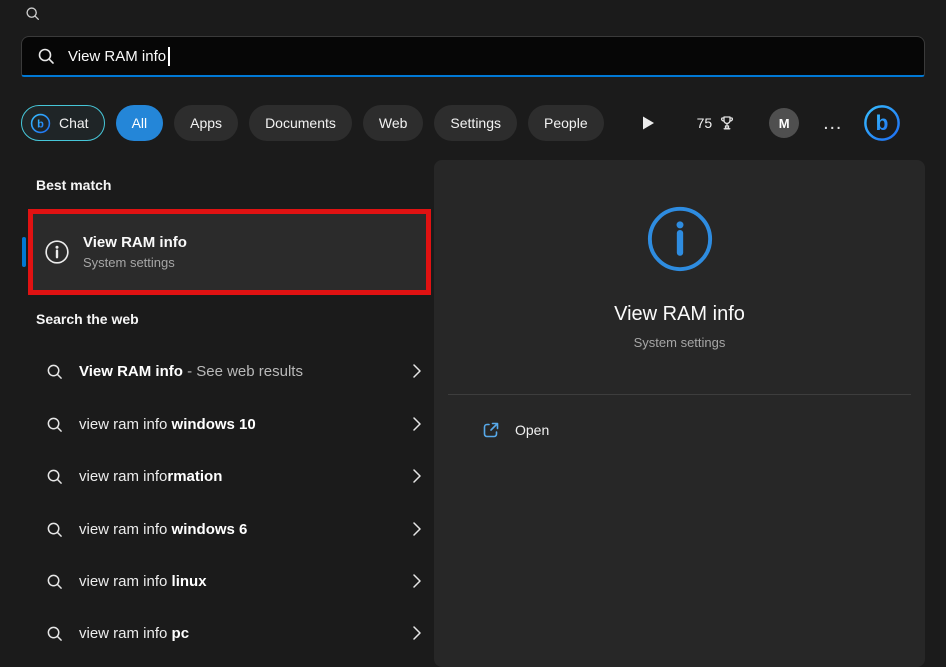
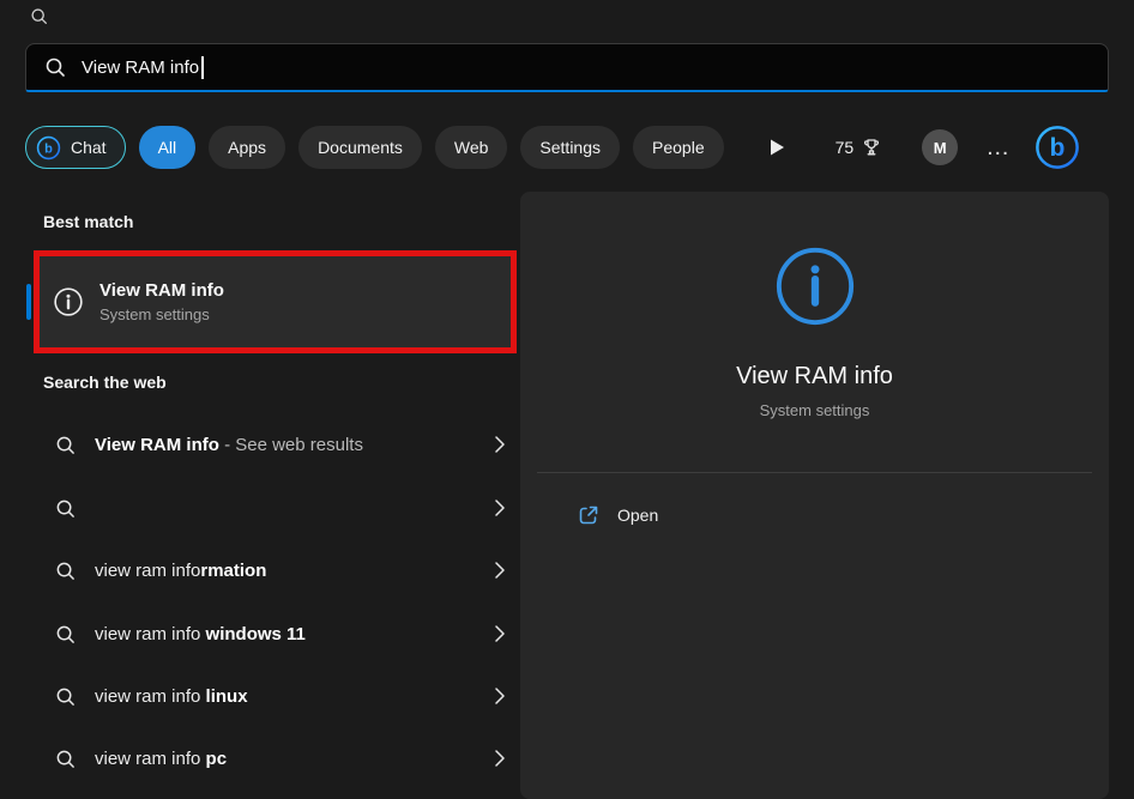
  View RAM info
  b
  Chat
  All
  Apps
  Documents
  Web
  Settings
  People
  75
  M
  …
  b
  Best match
  View RAM info
  System settings
  Search the web
  View RAM info - See web results
- view ram info windows 10
  view ram information
- view ram info windows 6
+ view ram info windows 11
  view ram info linux
  view ram info pc
  View RAM info
  System settings
  Open
